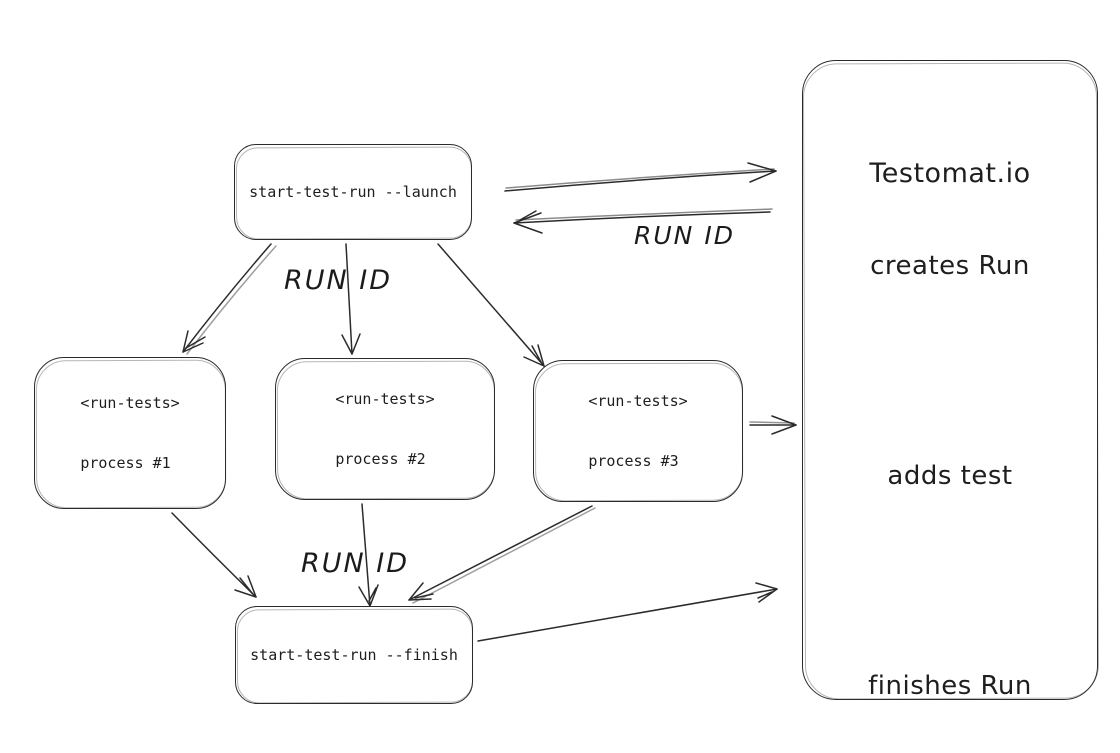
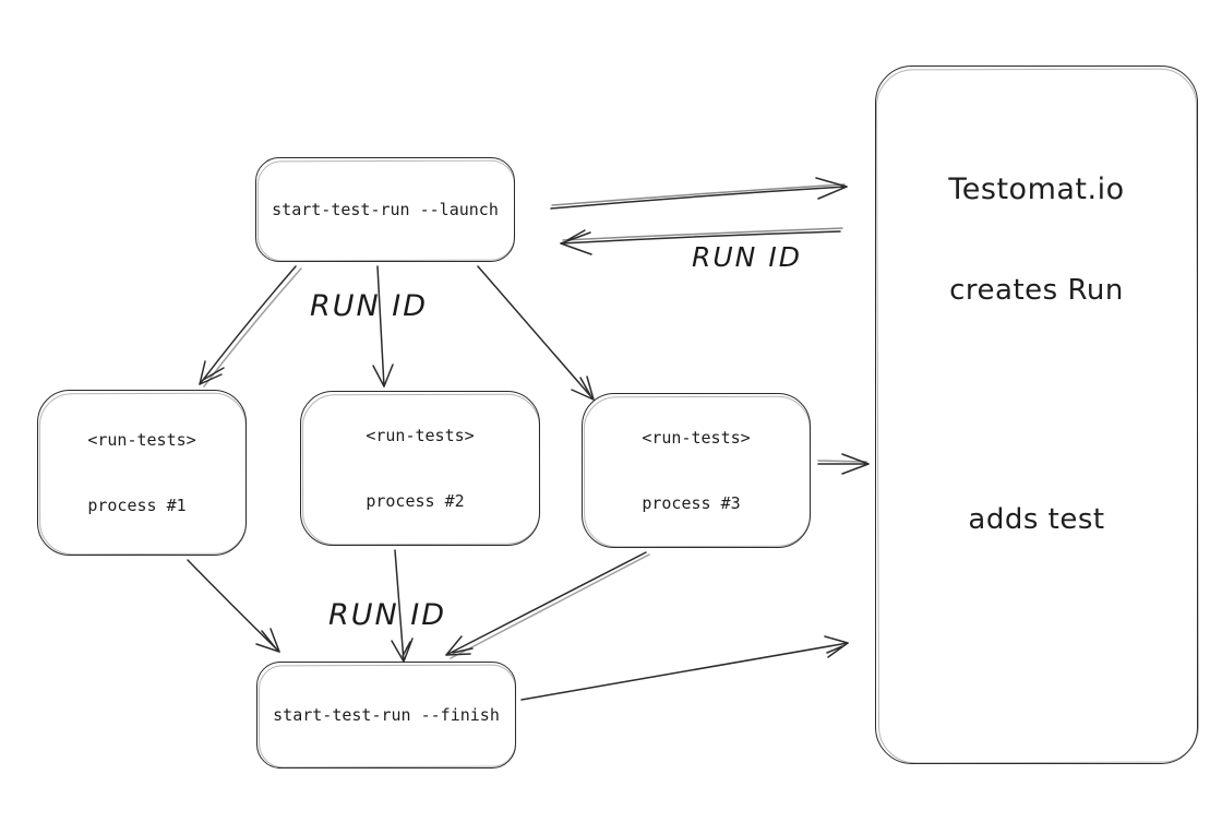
  start-test-run --launch
  <run-tests>
  process #1
  <run-tests>
  process #2
  <run-tests>
  process #3
  start-test-run --finish
  Testomat.io
  creates Run
  adds test
- finishes Run
  RUN ID
  RUN ID
  RUN ID
